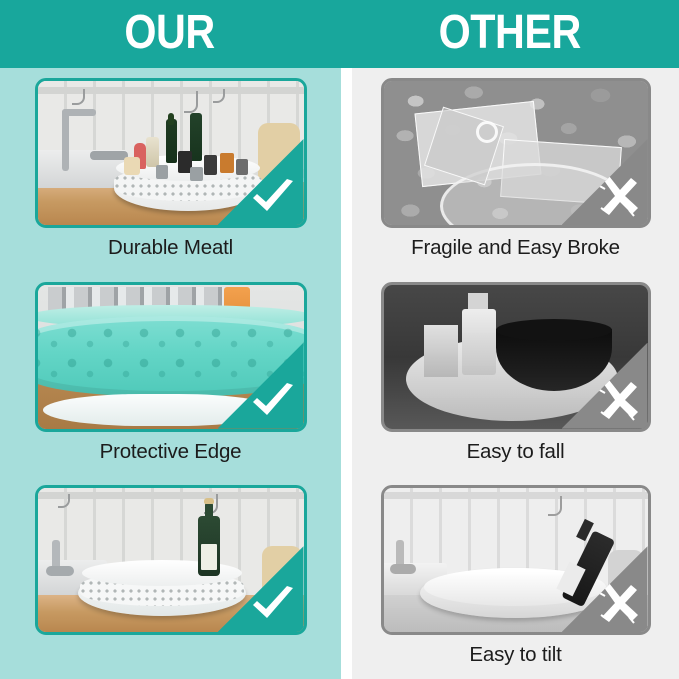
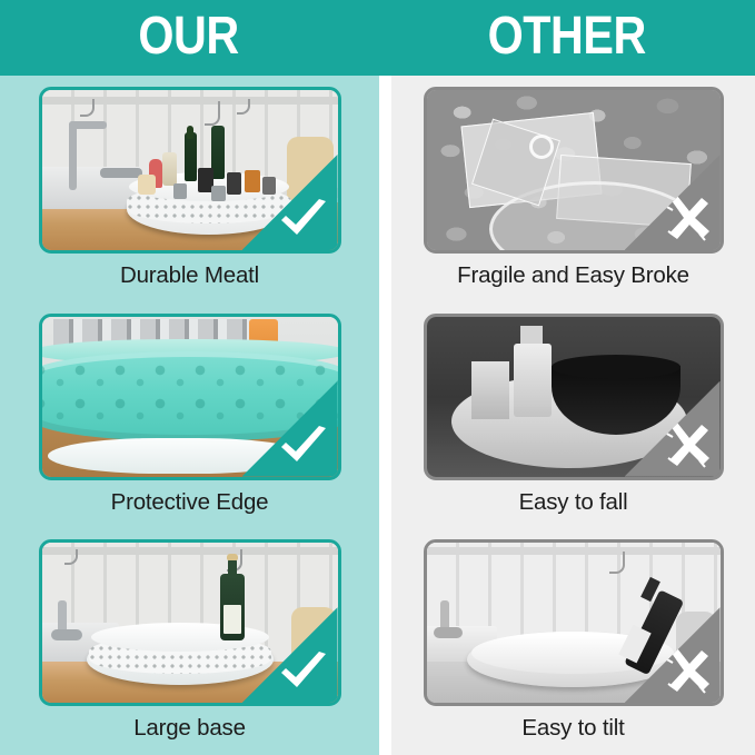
  OUR
  OTHER
  Durable Meatl
  Protective Edge
+ Large base
  Fragile and Easy Broke
  Easy to fall
  Easy to tilt
